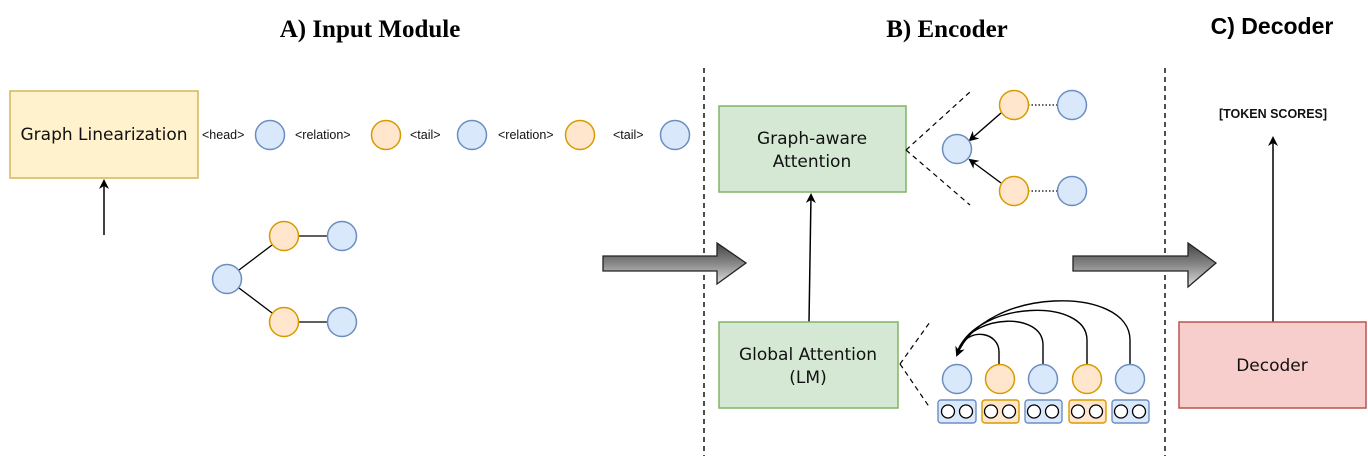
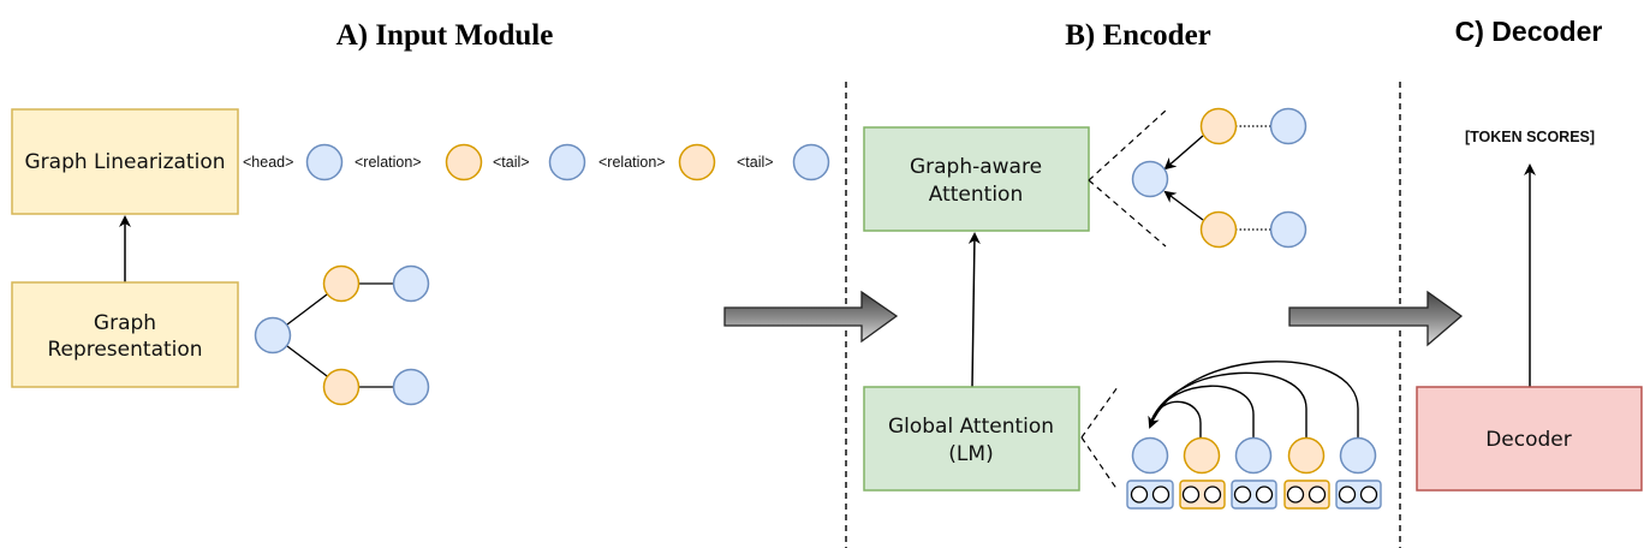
  A) Input Module
  B) Encoder
  C) Decoder
  Graph Linearization
+ Graph
+ Representation
  <head>
  <relation>
  <tail>
  <relation>
  <tail>
  Graph-aware
  Attention
  Global Attention
  (LM)
  [TOKEN SCORES]
  Decoder
